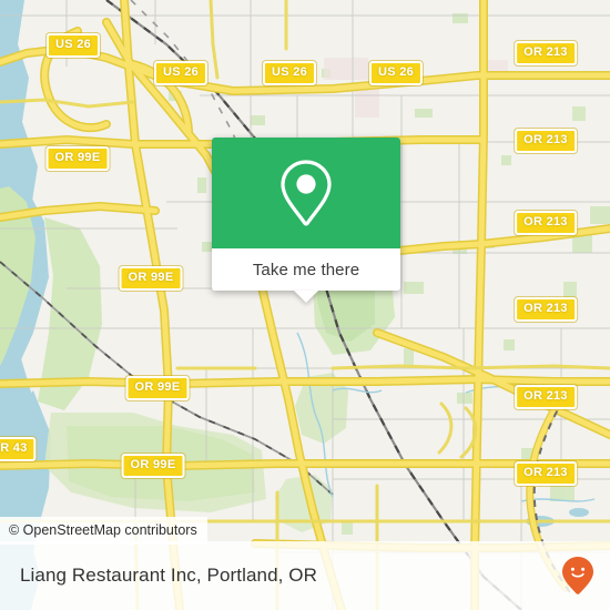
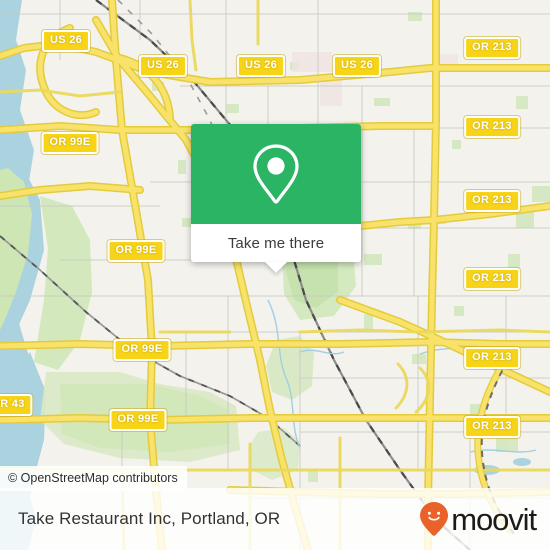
  US 26
  US 26
  US 26
  US 26
  OR 213
  OR 213
  OR 213
  OR 213
  OR 213
  OR 213
  OR 99E
  OR 99E
  OR 99E
  OR 99E
  R 43
  Take me there
  © OpenStreetMap contributors
- Liang Restaurant Inc, Portland, OR
+ Take Restaurant Inc, Portland, OR
+ moovit
